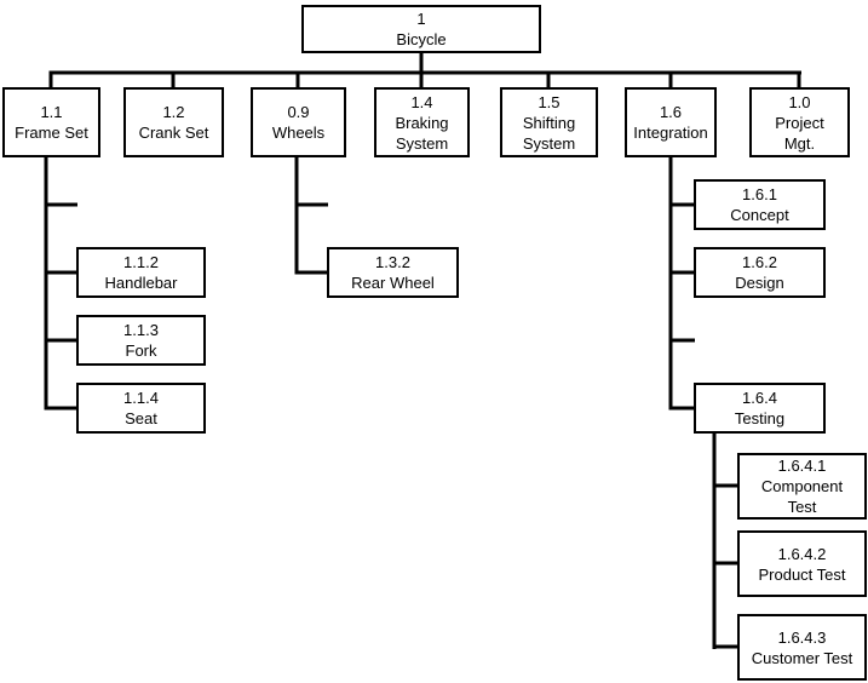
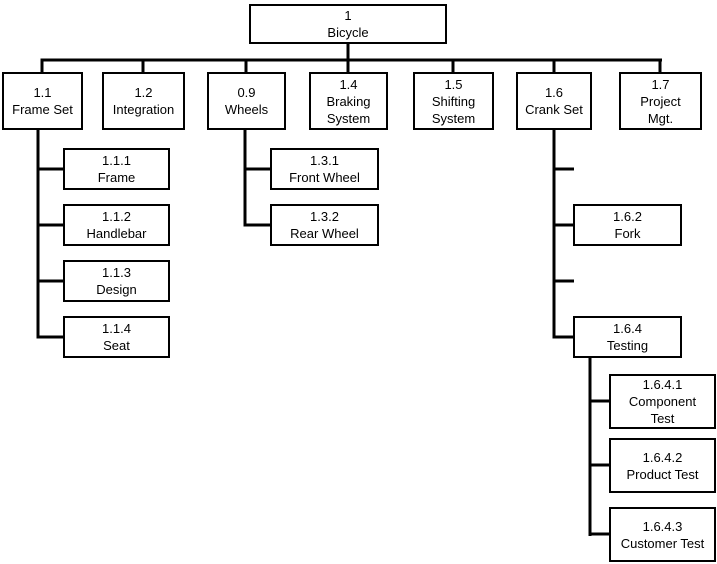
  1
  Bicycle
  1.1
  Frame Set
  1.2
- Crank Set
+ Integration
  0.9
  Wheels
  1.4
  Braking
  System
  1.5
  Shifting
  System
  1.6
- Integration
+ Crank Set
- 1.0
+ 1.7
  Project
  Mgt.
+ 1.1.1
+ Frame
  1.1.2
  Handlebar
  1.1.3
- Fork
+ Design
  1.1.4
  Seat
+ 1.3.1
+ Front Wheel
  1.3.2
  Rear Wheel
- 1.6.1
- Concept
  1.6.2
- Design
+ Fork
  1.6.4
  Testing
  1.6.4.1
  Component
  Test
  1.6.4.2
  Product Test
  1.6.4.3
  Customer Test
